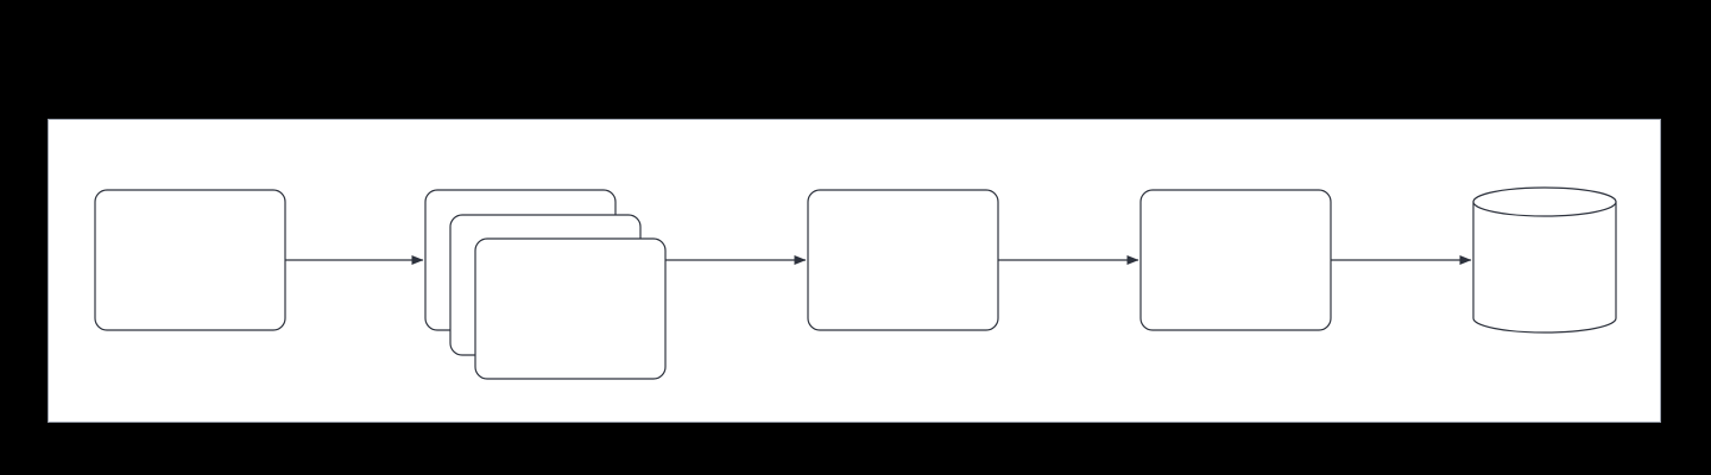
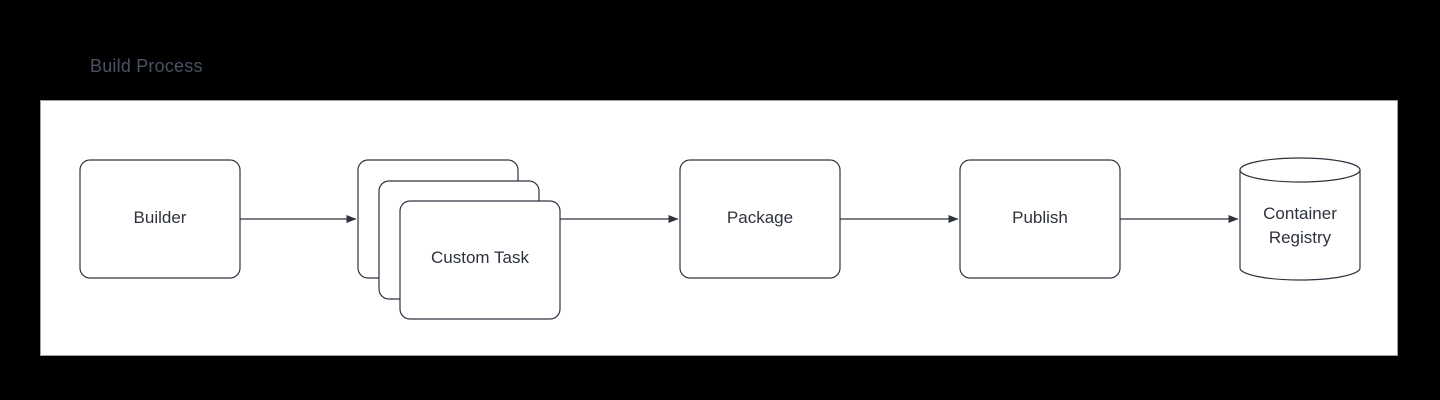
+ Build Process
+ Builder
+ Custom Task
+ Package
+ Publish
+ Container
+ Registry
